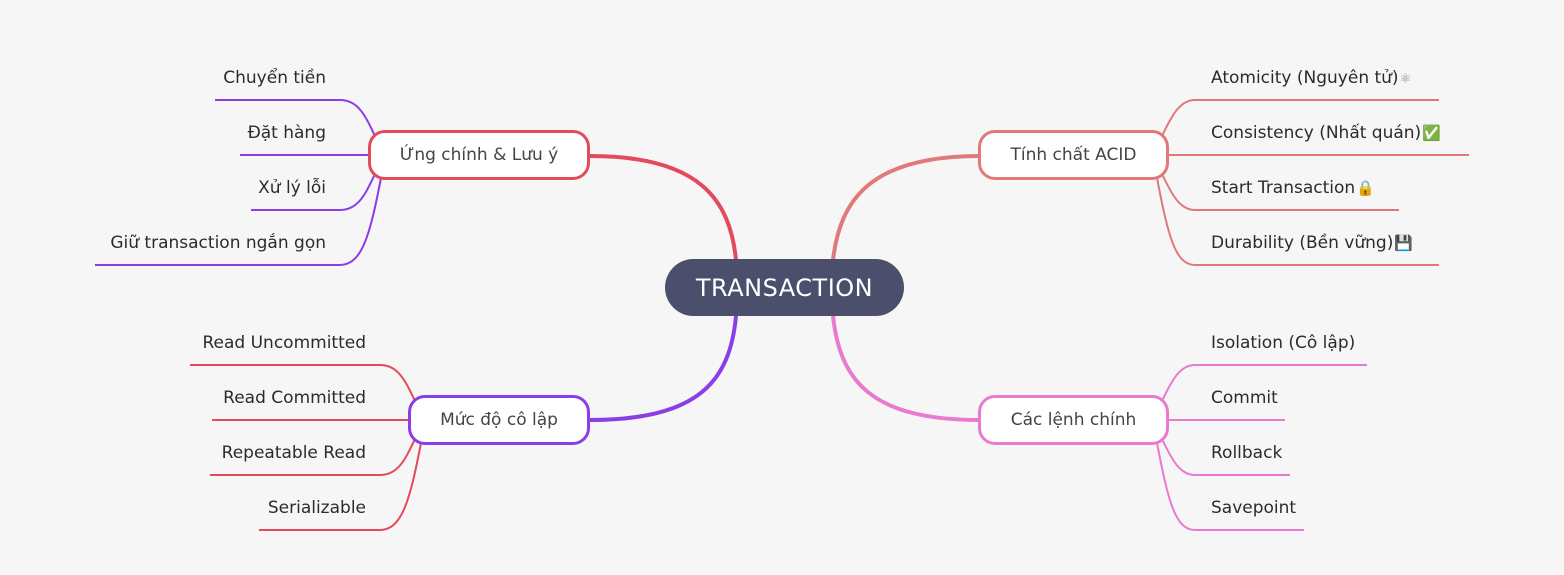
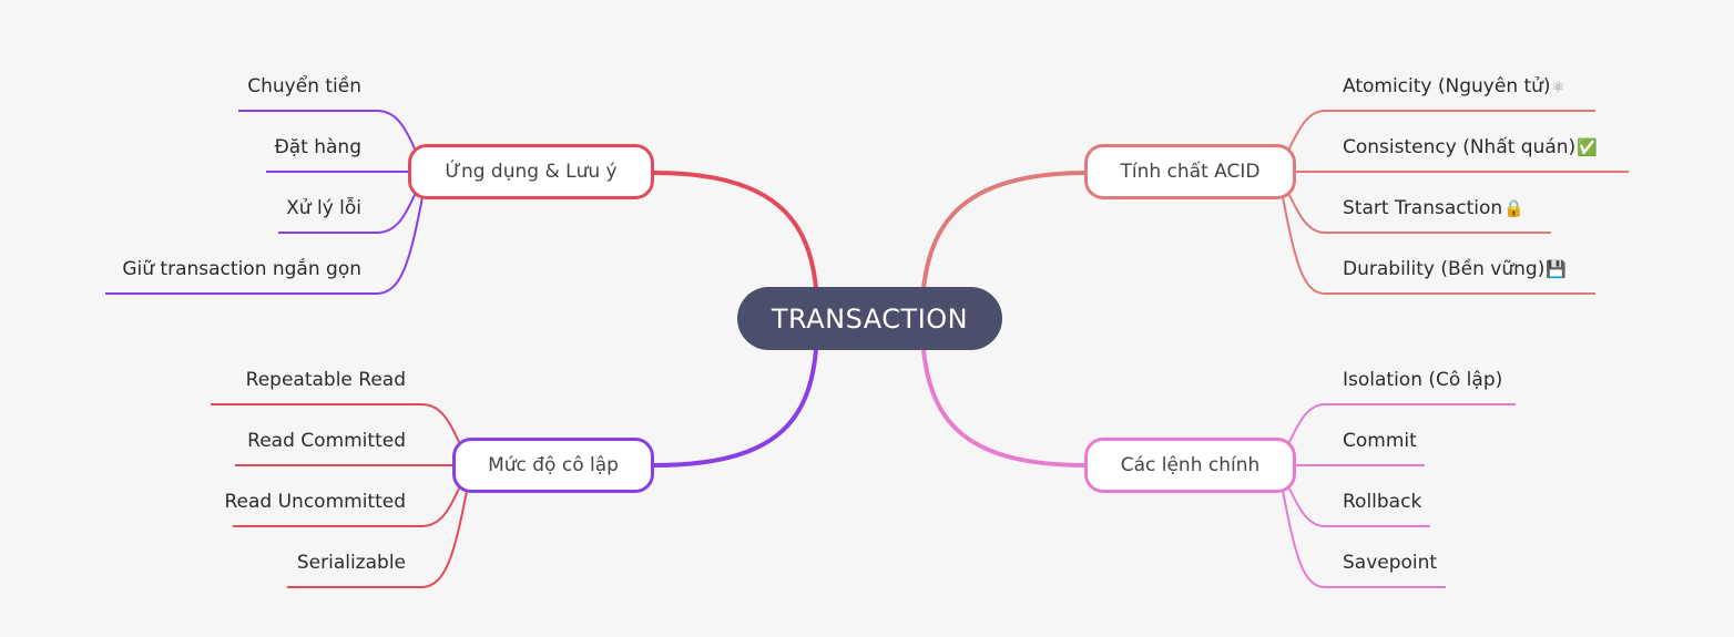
  TRANSACTION
- Ứng chính & Lưu ý
+ Ứng dụng & Lưu ý
  Tính chất ACID
  Mức độ cô lập
  Các lệnh chính
  Chuyển tiền
  Đặt hàng
  Xử lý lỗi
  Giữ transaction ngắn gọn
  Atomicity (Nguyên tử)⚛
  Consistency (Nhất quán)✅
  Start Transaction🔒
  Durability (Bền vững)💾
- Read Uncommitted
+ Repeatable Read
  Read Committed
- Repeatable Read
+ Read Uncommitted
  Serializable
  Isolation (Cô lập)
  Commit
  Rollback
  Savepoint
